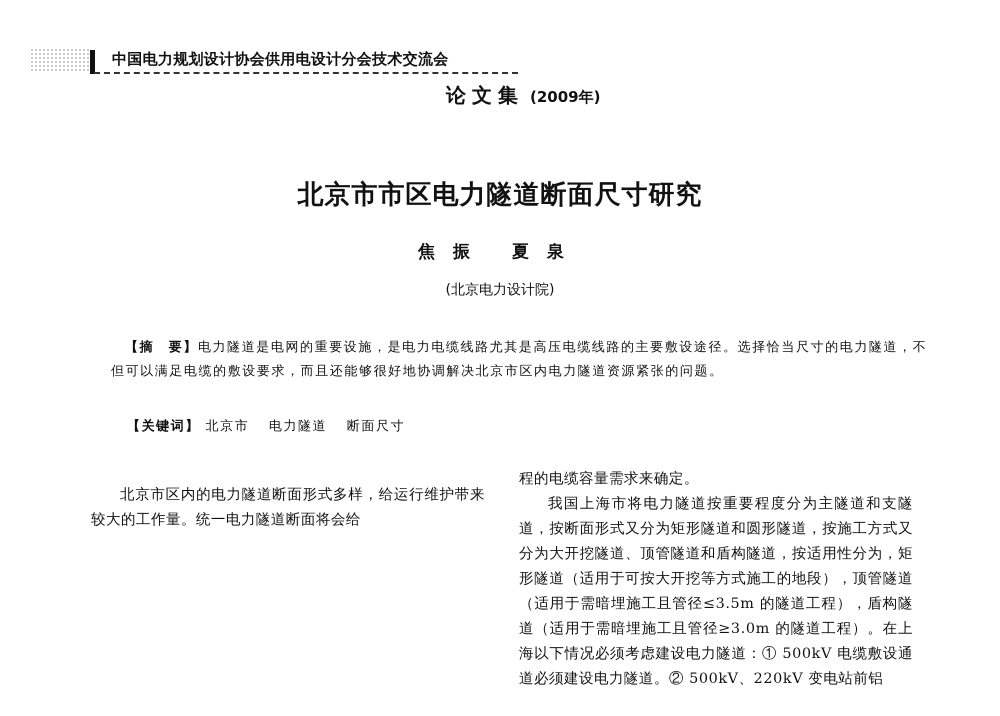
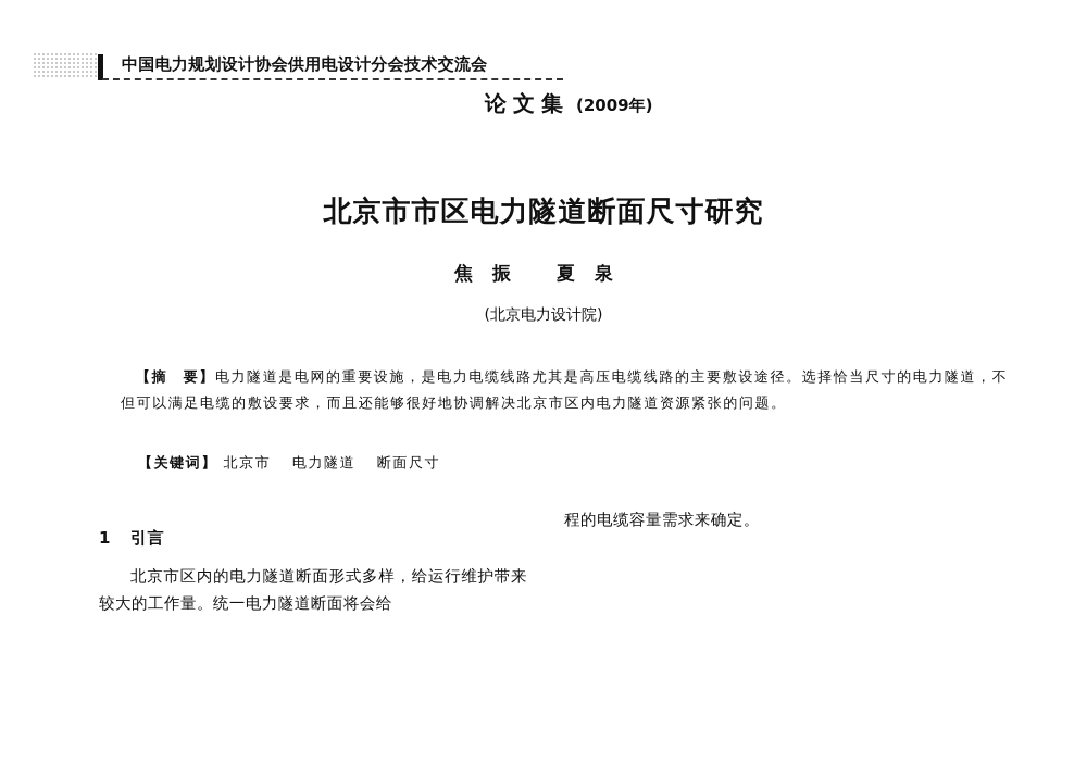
  中国电力规划设计协会供用电设计分会技术交流会
  论文集 (2009年)
  北京市市区电力隧道断面尺寸研究
  焦振 夏泉
  (北京电力设计院)
  【摘 要】电力隧道是电网的重要设施，是电力电缆线路尤其是高压电缆线路的主要敷设途径。选择恰当尺寸的电力隧道，不但可以满足电缆的敷设要求，而且还能够很好地协调解决北京市区内电力隧道资源紧张的问题。
  【关键词】 北京市 电力隧道 断面尺寸
+ 1 引言
  北京市区内的电力隧道断面形式多样，给运行维护带来较大的工作量。统一电力隧道断面将会给
  程的电缆容量需求来确定。
- 我国上海市将电力隧道按重要程度分为主隧道和支隧道，按断面形式又分为矩形隧道和圆形隧道，按施工方式又分为大开挖隧道、顶管隧道和盾构隧道，按适用性分为，矩形隧道（适用于可按大开挖等方式施工的地段），顶管隧道（适用于需暗埋施工且管径≤3.5m 的隧道工程），盾构隧道（适用于需暗埋施工且管径≥3.0m 的隧道工程）。在上海以下情况必须考虑建设电力隧道：① 500kV 电缆敷设通道必须建设电力隧道。② 500kV、220kV 变电站前铝
